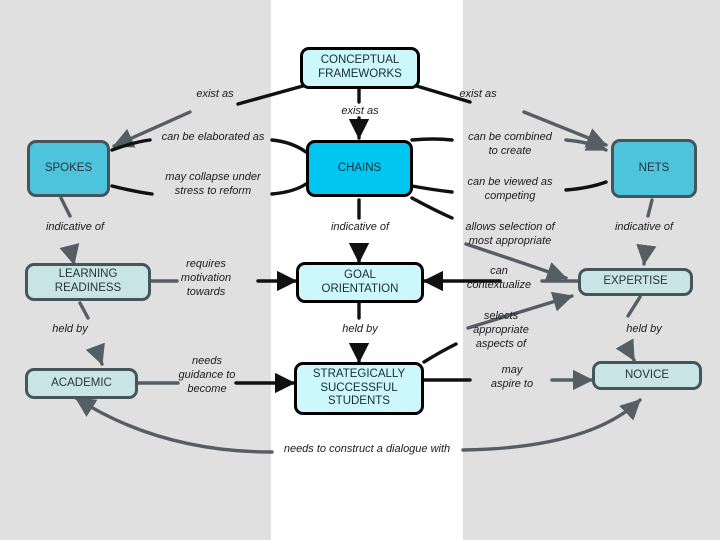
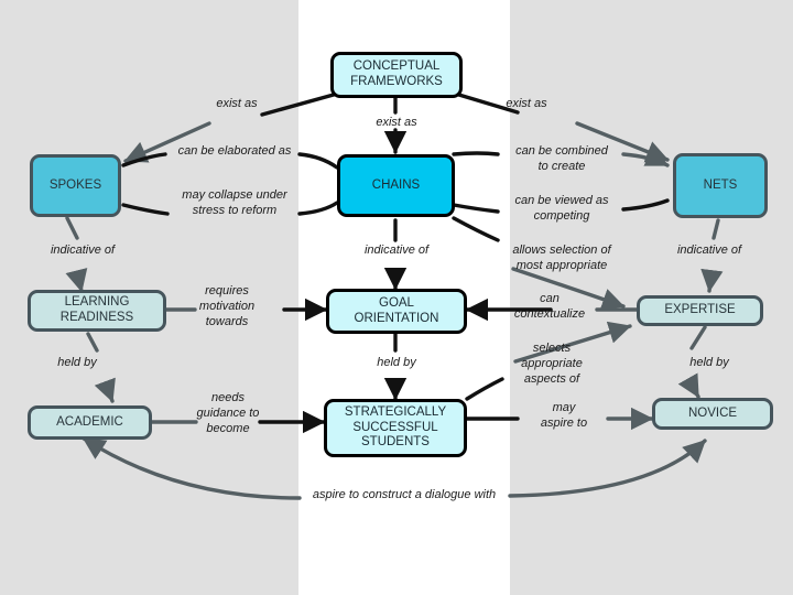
  CONCEPTUAL
  FRAMEWORKS
  SPOKES
  CHAINS
  NETS
  LEARNING
  READINESS
  GOAL
  ORIENTATION
  EXPERTISE
  ACADEMIC
  STRATEGICALLY
  SUCCESSFUL
  STUDENTS
  NOVICE
  exist as
  exist as
  exist as
  can be elaborated as
  may collapse under
  stress to reform
  can be combined
  to create
  can be viewed as
  competing
  indicative of
  indicative of
  indicative of
  allows selection of
  most appropriate
  requires
  motivation
  towards
  can
  contextualize
  held by
  held by
  held by
  selects
  appropriate
  aspects of
  needs
  guidance to
  become
  may
  aspire to
- needs to construct a dialogue with
+ aspire to construct a dialogue with
